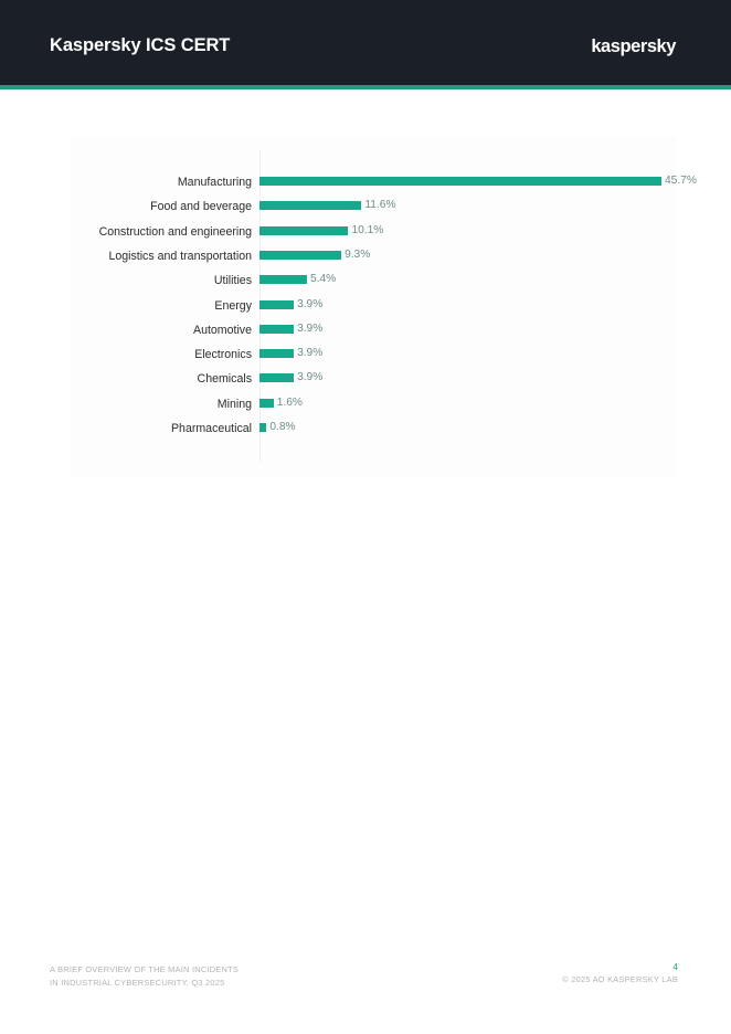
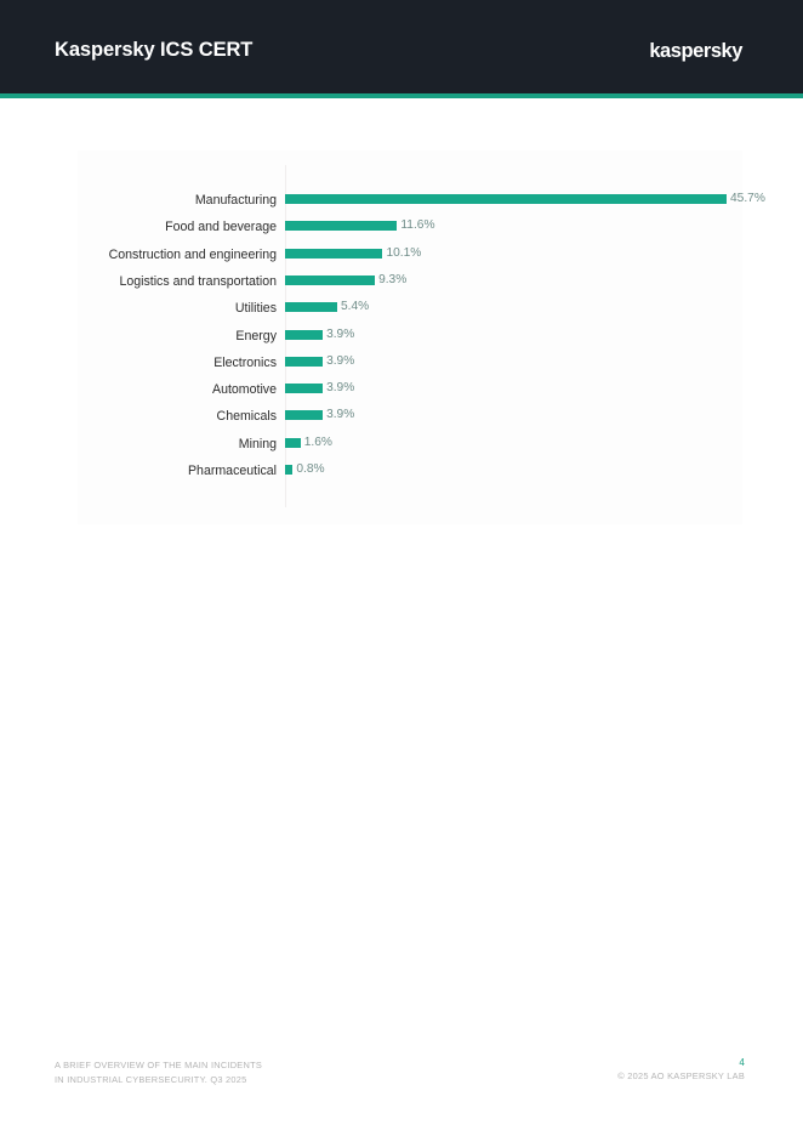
  Kaspersky ICS CERT
  kaspersky
  Manufacturing
  45.7%
  Food and beverage
  11.6%
  Construction and engineering
  10.1%
  Logistics and transportation
  9.3%
  Utilities
  5.4%
  Energy
  3.9%
- Automotive
+ Electronics
  3.9%
- Electronics
+ Automotive
  3.9%
  Chemicals
  3.9%
  Mining
  1.6%
  Pharmaceutical
  0.8%
  A BRIEF OVERVIEW OF THE MAIN INCIDENTS
  IN INDUSTRIAL CYBERSECURITY. Q3 2025
  4
  © 2025 AO KASPERSKY LAB
